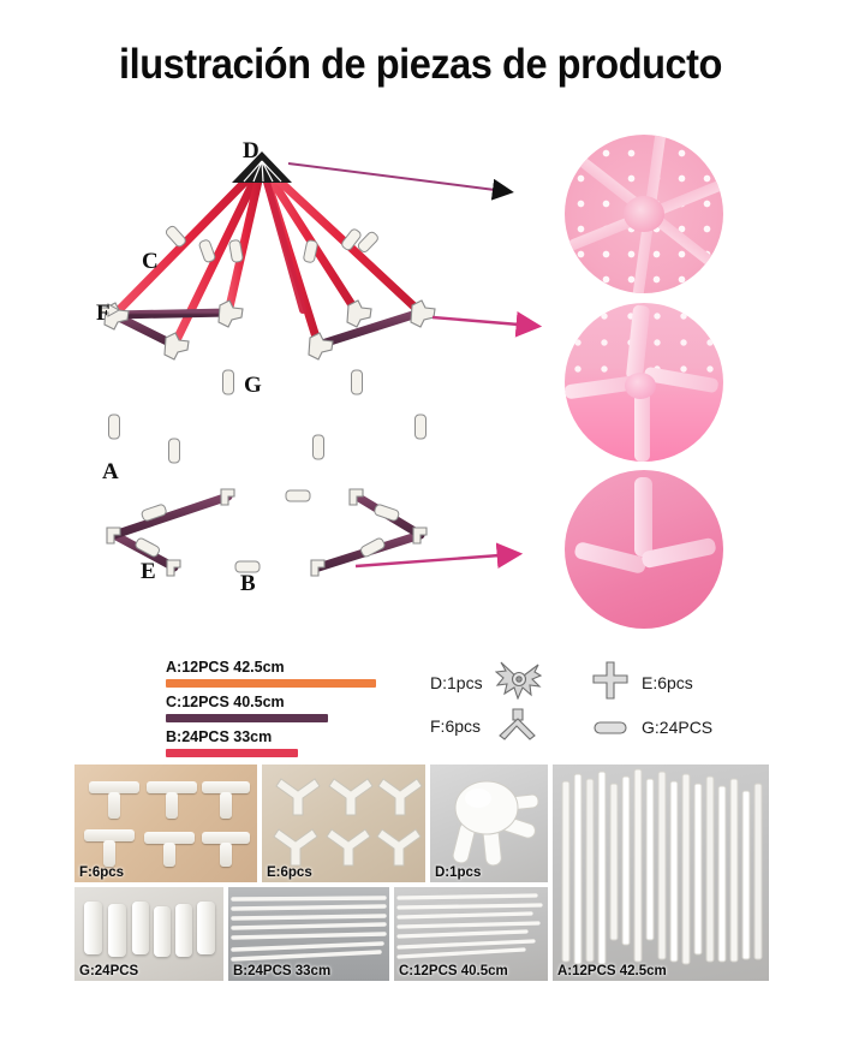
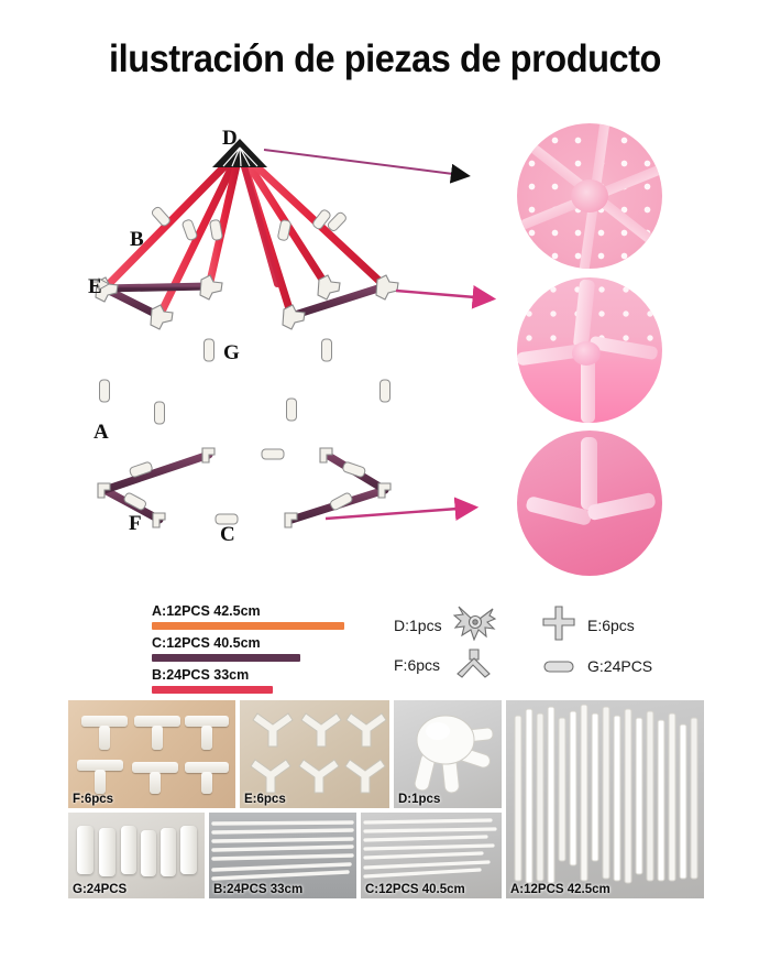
  ilustración de piezas de producto
  D
- C
+ B
- F
+ E
  G
  A
- E
+ F
- B
+ C
  A:12PCS 42.5cm
  C:12PCS 40.5cm
  B:24PCS 33cm
  D:1pcs
  F:6pcs
  E:6pcs
  G:24PCS
  F:6pcs
  E:6pcs
  D:1pcs
  A:12PCS 42.5cm
  G:24PCS
  B:24PCS 33cm
  C:12PCS 40.5cm
